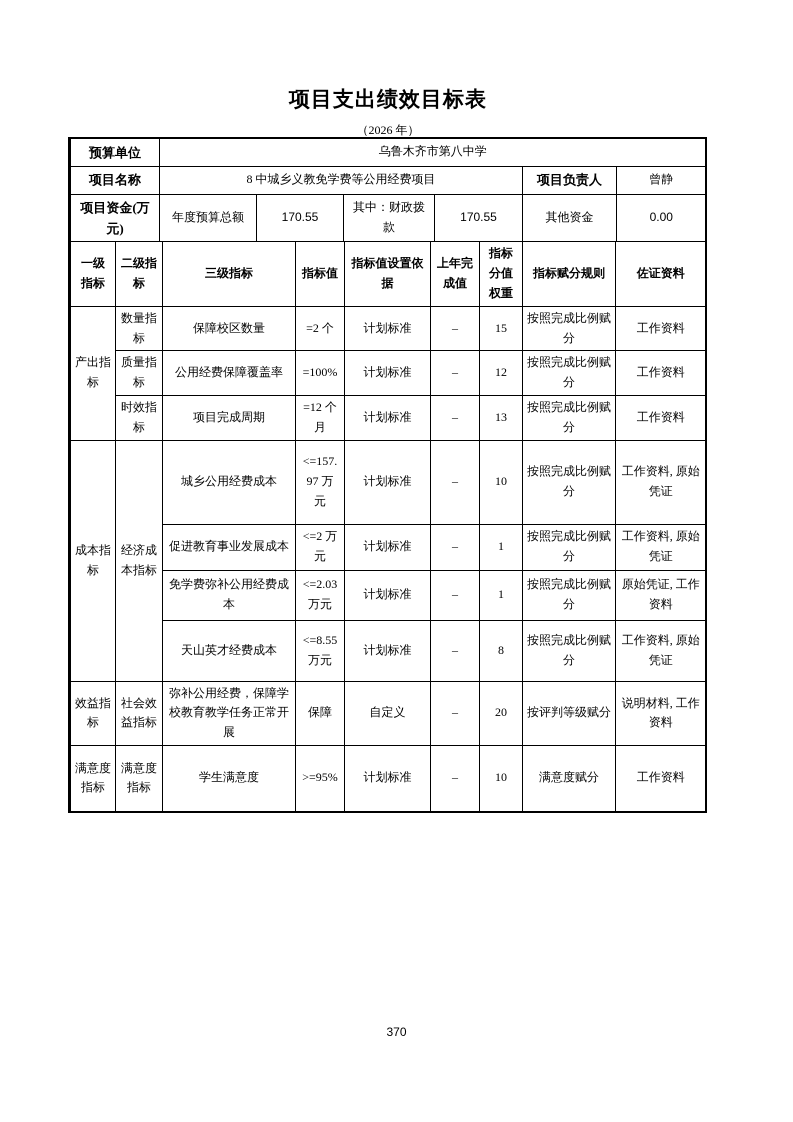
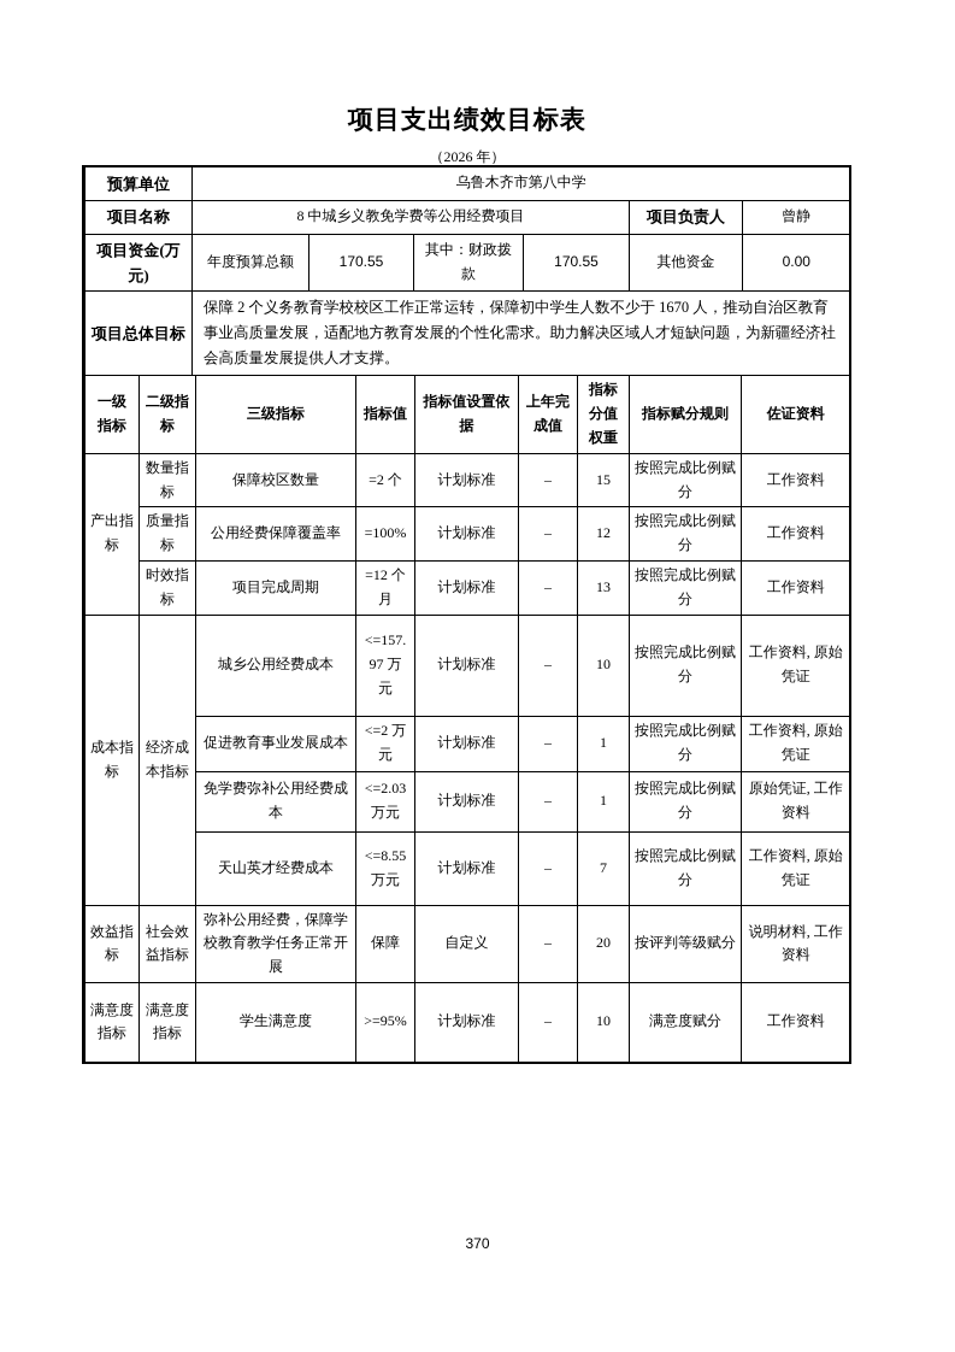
  项目支出绩效目标表
  （2026 年）
  预算单位	乌鲁木齐市第八中学
  项目名称	8 中城乡义教免学费等公用经费项目	项目负责人	曾静
  项目资金(万元)	年度预算总额	170.55	其中：财政拨款	170.55	其他资金	0.00
+ 项目总体目标	保障 2 个义务教育学校校区工作正常运转，保障初中学生人数不少于 1670 人，推动自治区教育事业高质量发展，适配地方教育发展的个性化需求。助力解决区域人才短缺问题，为新疆经济社会高质量发展提供人才支撑。
  一级指标	二级指标	三级指标	指标值	指标值设置依据	上年完成值	指标分值权重	指标赋分规则	佐证资料
  产出指标	数量指标	保障校区数量	=2 个	计划标准	–	15	按照完成比例赋分	工作资料
  质量指标	公用经费保障覆盖率	=100%	计划标准	–	12	按照完成比例赋分	工作资料
  时效指标	项目完成周期	=12 个月	计划标准	–	13	按照完成比例赋分	工作资料
  成本指标	经济成本指标	城乡公用经费成本	<=157.97 万元	计划标准	–	10	按照完成比例赋分	工作资料, 原始凭证
  促进教育事业发展成本	<=2 万元	计划标准	–	1	按照完成比例赋分	工作资料, 原始凭证
  免学费弥补公用经费成本	<=2.03 万元	计划标准	–	1	按照完成比例赋分	原始凭证, 工作资料
- 天山英才经费成本	<=8.55 万元	计划标准	–	8	按照完成比例赋分	工作资料, 原始凭证
+ 天山英才经费成本	<=8.55 万元	计划标准	–	7	按照完成比例赋分	工作资料, 原始凭证
  效益指标	社会效益指标	弥补公用经费，保障学校教育教学任务正常开展	保障	自定义	–	20	按评判等级赋分	说明材料, 工作资料
  满意度指标	满意度指标	学生满意度	>=95%	计划标准	–	10	满意度赋分	工作资料
  370
